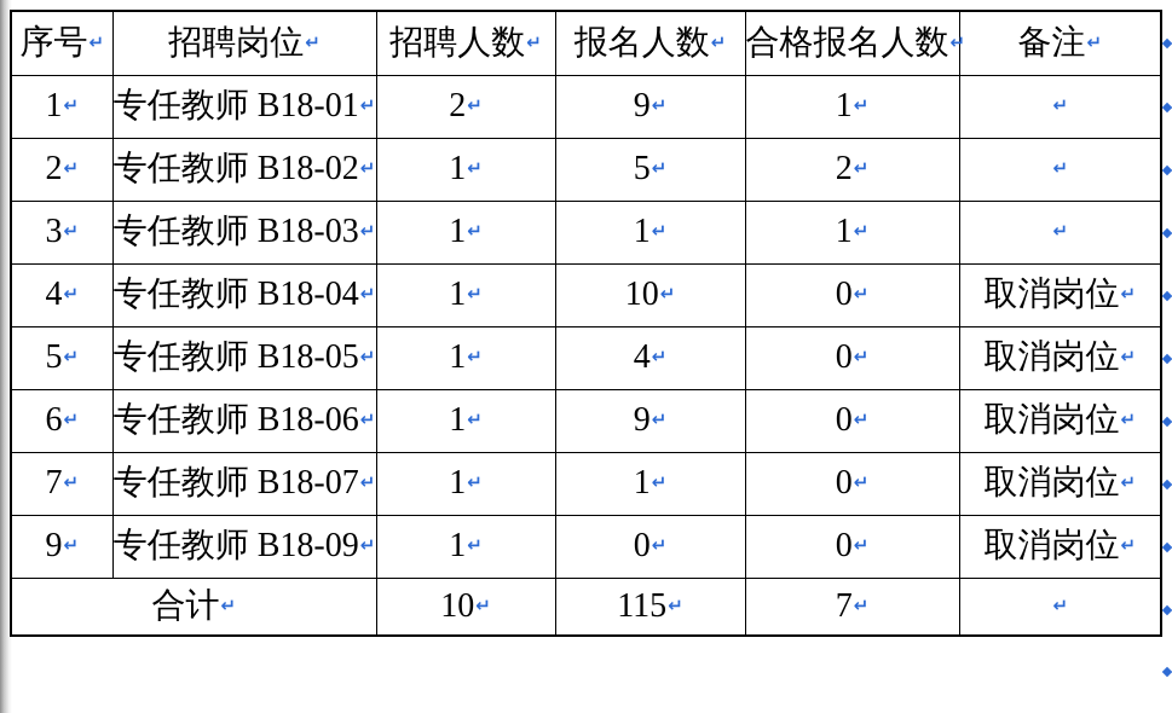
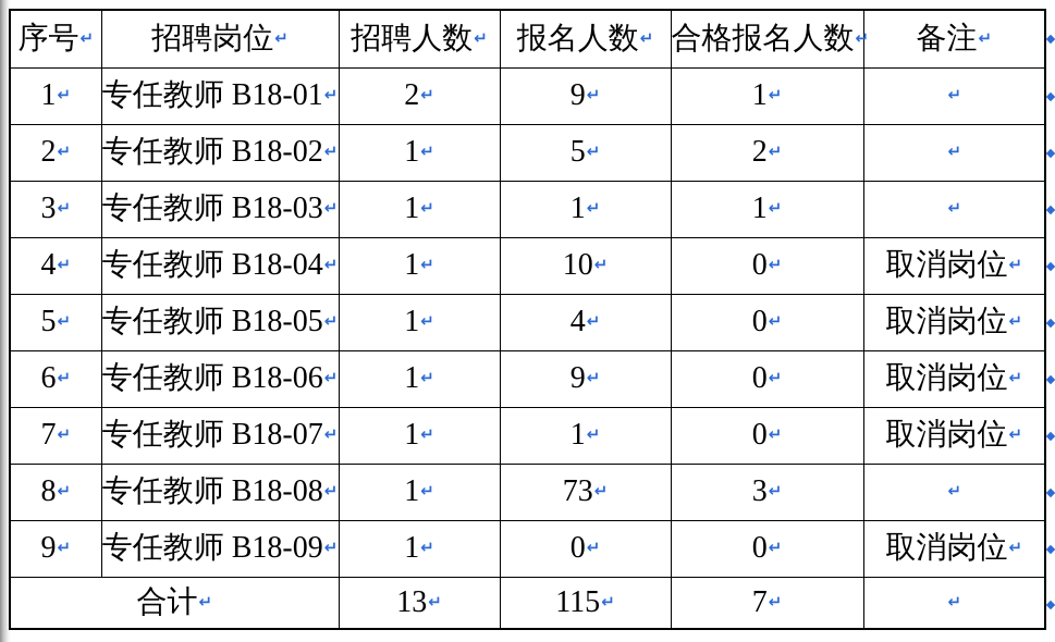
  序号↵	招聘岗位↵	招聘人数↵	报名人数↵	合格报名人数↵	备注↵
  1↵	专任教师 B18-01↵	2↵	9↵	1↵	↵
  2↵	专任教师 B18-02↵	1↵	5↵	2↵	↵
  3↵	专任教师 B18-03↵	1↵	1↵	1↵	↵
  4↵	专任教师 B18-04↵	1↵	10↵	0↵	取消岗位↵
  5↵	专任教师 B18-05↵	1↵	4↵	0↵	取消岗位↵
  6↵	专任教师 B18-06↵	1↵	9↵	0↵	取消岗位↵
  7↵	专任教师 B18-07↵	1↵	1↵	0↵	取消岗位↵
+ 8↵	专任教师 B18-08↵	1↵	73↵	3↵	↵
  9↵	专任教师 B18-09↵	1↵	0↵	0↵	取消岗位↵
- 合计↵	10↵	115↵	7↵	↵
+ 合计↵	13↵	115↵	7↵	↵
